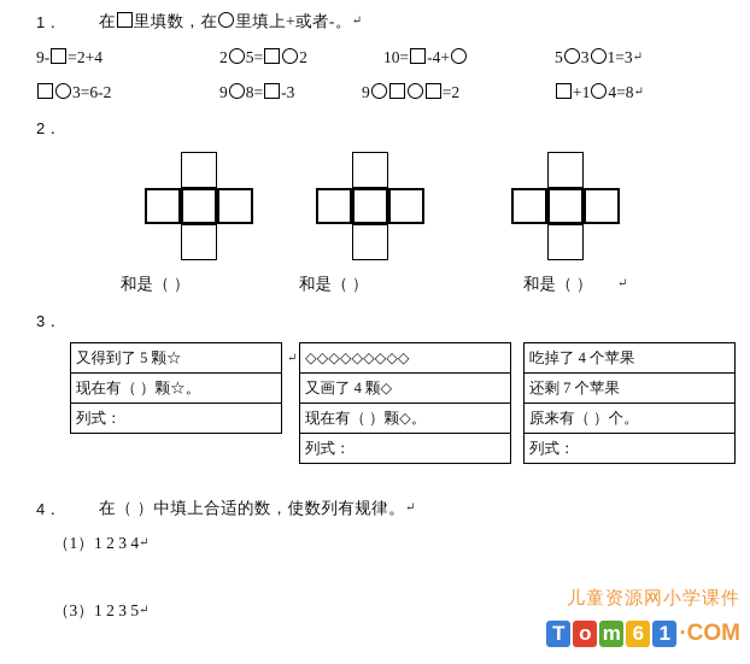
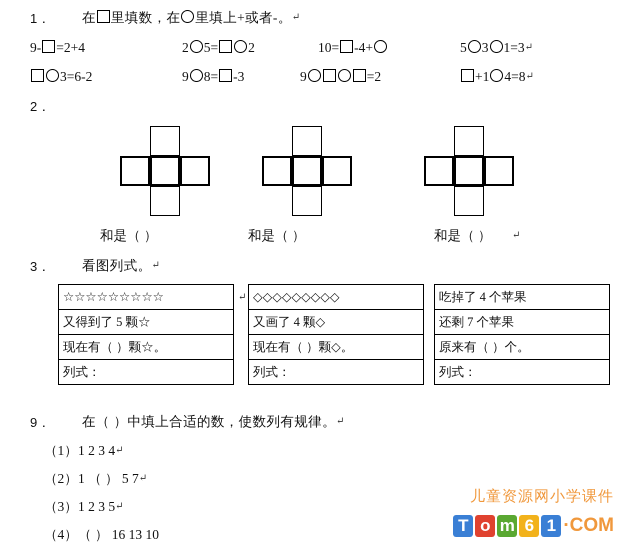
  1．
  在 里填数，在 里填上+或者-。↵
  9- =2+4
  2 5= 2
  10= -4+
  5 3 1=3↵
  3=6-2
  9 8= -3
  9 =2
  +1 4=8↵
  2．
  和是（ ）
  和是（ ）
  和是（ ）
  ↵
  3．
+ 看图列式。↵
+ ☆☆☆☆☆☆☆☆☆
  又得到了 5 颗☆
  现在有（ ）颗☆。
  列式：
  ↵
  ◇◇◇◇◇◇◇◇◇
  又画了 4 颗◇
  现在有（ ）颗◇。
  列式：
  吃掉了 4 个苹果
  还剩 7 个苹果
  原来有（ ）个。
  列式：
- 4．
+ 9．
  在（ ）中填上合适的数，使数列有规律。↵
  （1）1 2 3 4↵
+ （2）1 （ ） 5 7↵
  （3）1 2 3 5↵
+ （4）（ ） 16 13 10
  儿童资源网小学课件
  T
  o
  m
  6
  1
  ·
  C
  O
  M
